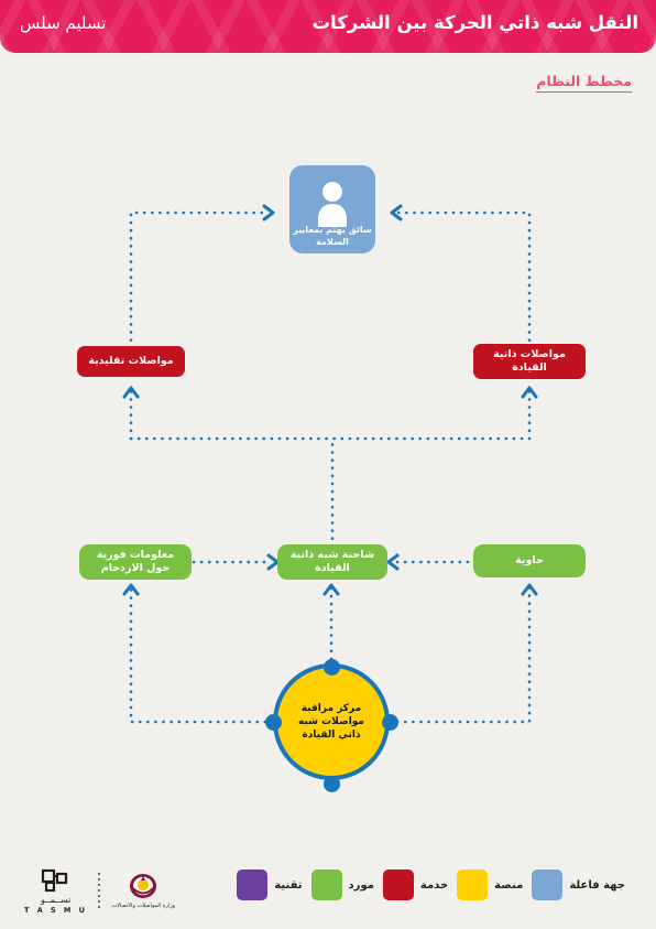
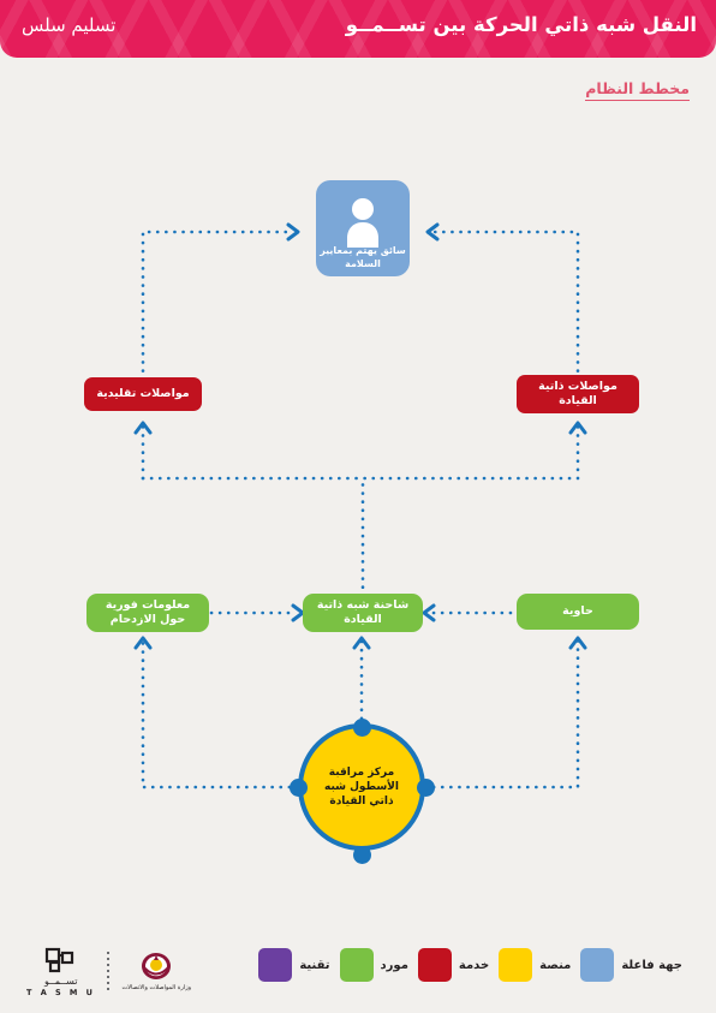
- النقل شبه ذاتي الحركة بين الشركات
+ النقل شبه ذاتي الحركة بين تســمــو
  تسليم سلس
  مخطط النظام
  سائق يهتم بمعايير السلامة
  مواصلات تقليدية
  مواصلات ذاتية القيادة
  معلومات فورية حول الازدحام
  شاحنة شبه ذاتية القيادة
  حاوية
- مركز مراقبة مواصلات شبه ذاتي القيادة
+ مركز مراقبة الأسطول شبه ذاتي القيادة
  جهة فاعلة
  منصة
  خدمة
  مورد
  تقنية
  تســمــو
  T A S M U
